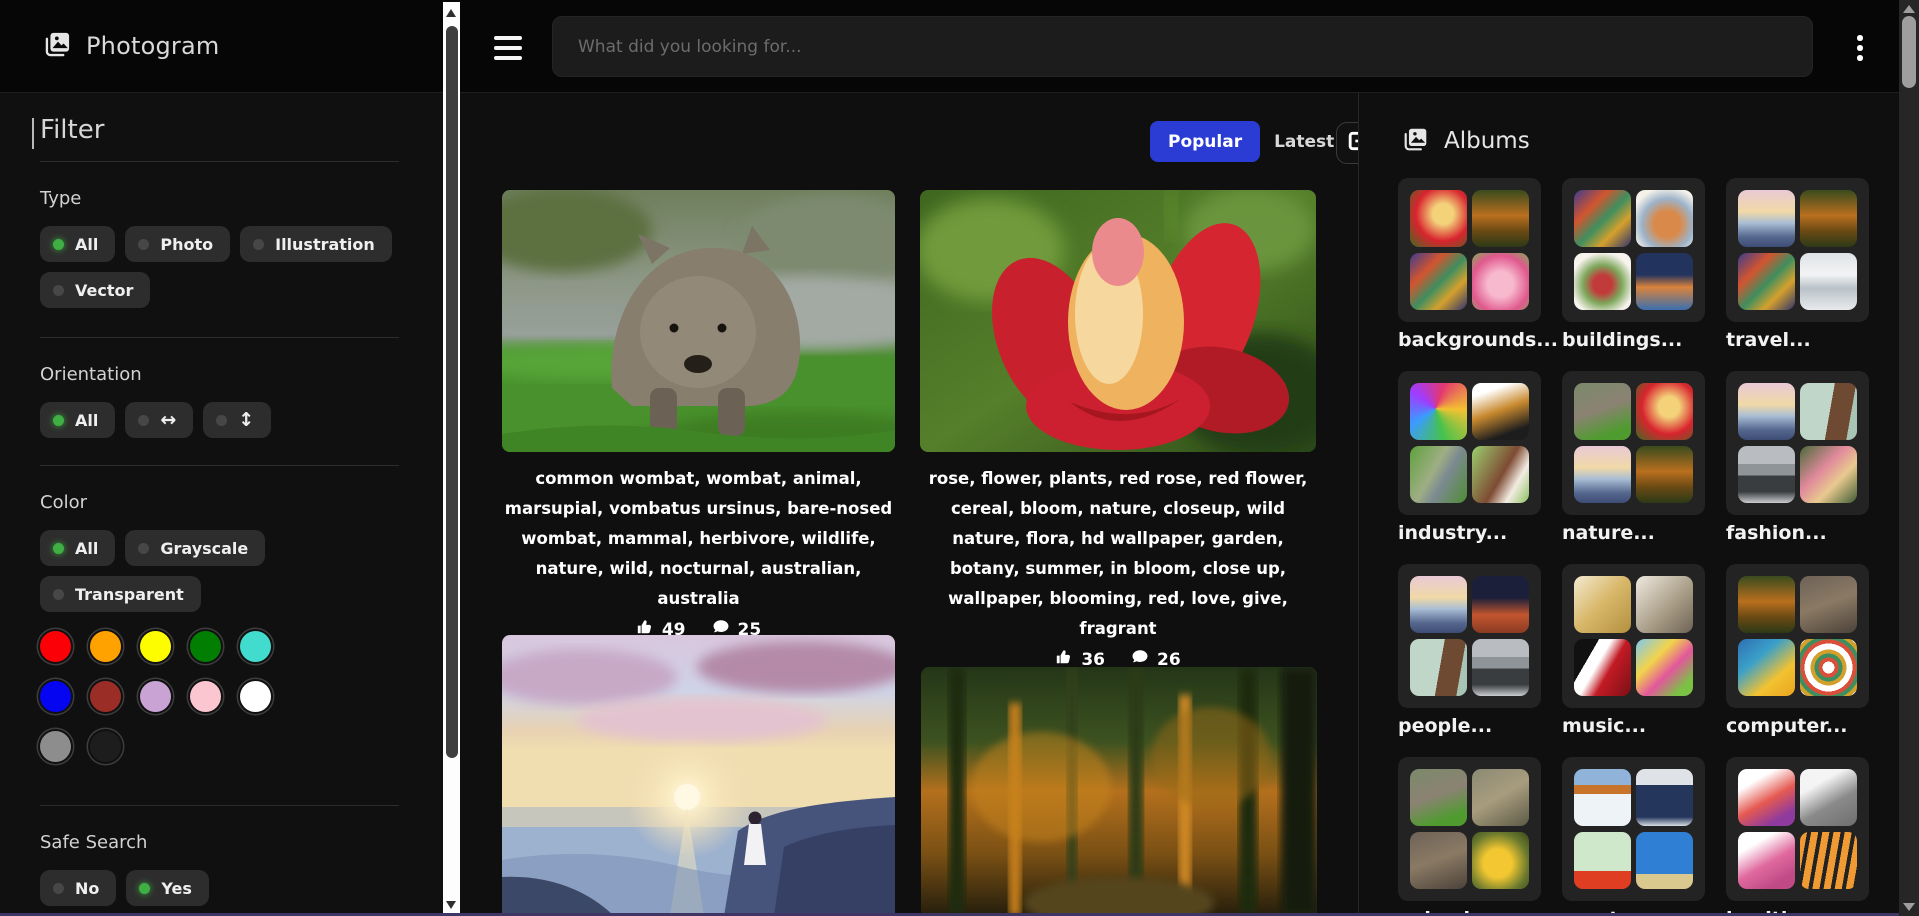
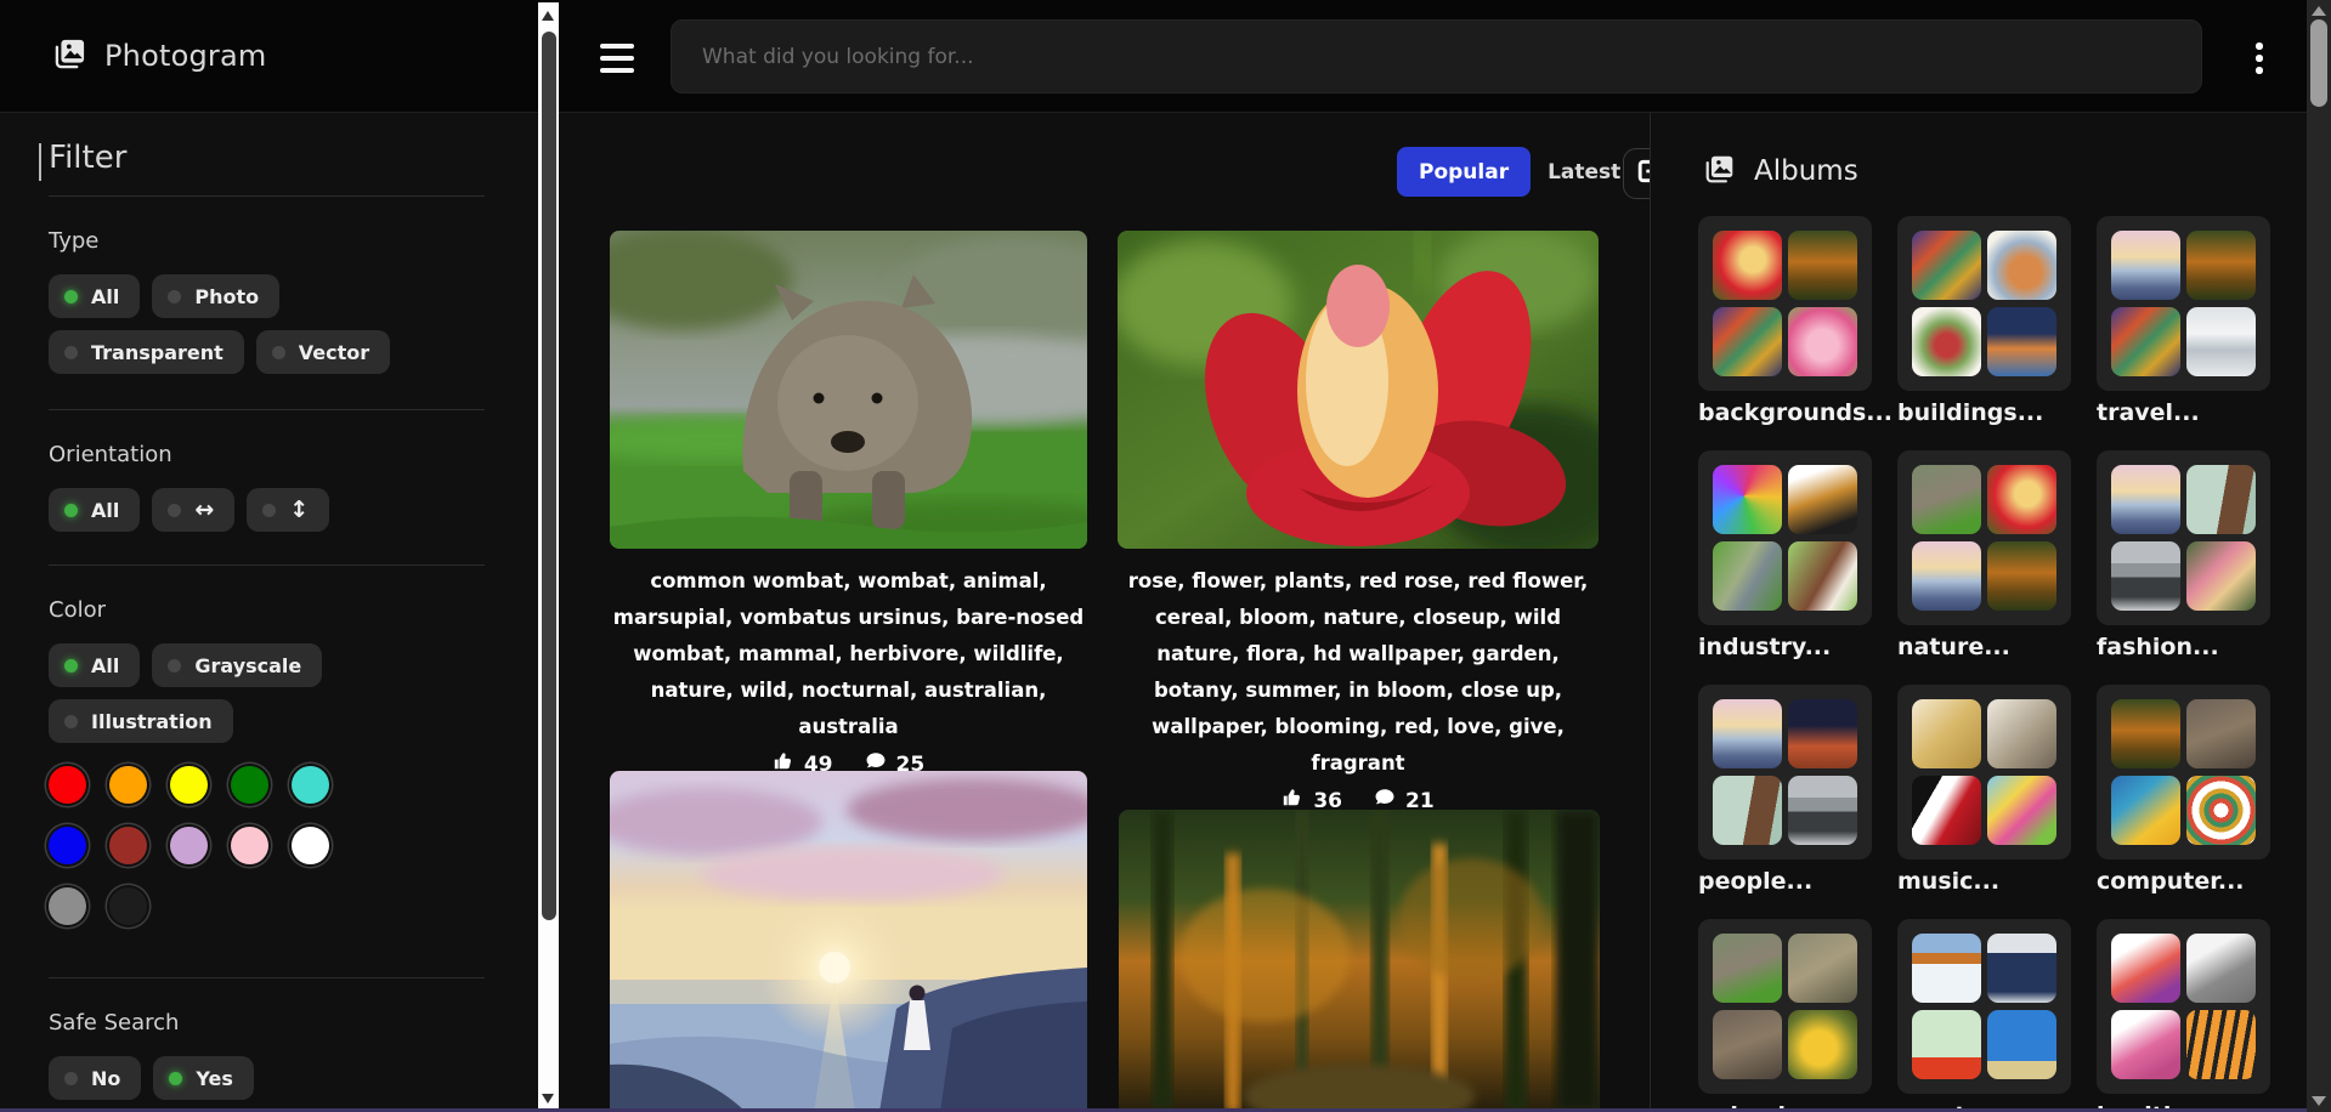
  Photogram
  What did you looking for...
  Filter
  Type
  All
  Photo
- Illustration
+ Transparent
  Vector
  Orientation
  All
  ↔
  ↕
  Color
  All
  Grayscale
- Transparent
+ Illustration
  Safe Search
  No
  Yes
  Popular
  Latest
  common wombat, wombat, animal, marsupial, vombatus ursinus, bare-nosed wombat, mammal, herbivore, wildlife, nature, wild, nocturnal, australian, australia
  49
  25
  rose, flower, plants, red rose, red flower, cereal, bloom, nature, closeup, wild nature, flora, hd wallpaper, garden, botany, summer, in bloom, close up, wallpaper, blooming, red, love, give, fragrant
  36
- 26
+ 21
  Albums
  backgrounds...
  buildings...
  travel...
  industry...
  nature...
  fashion...
  people...
  music...
  computer...
